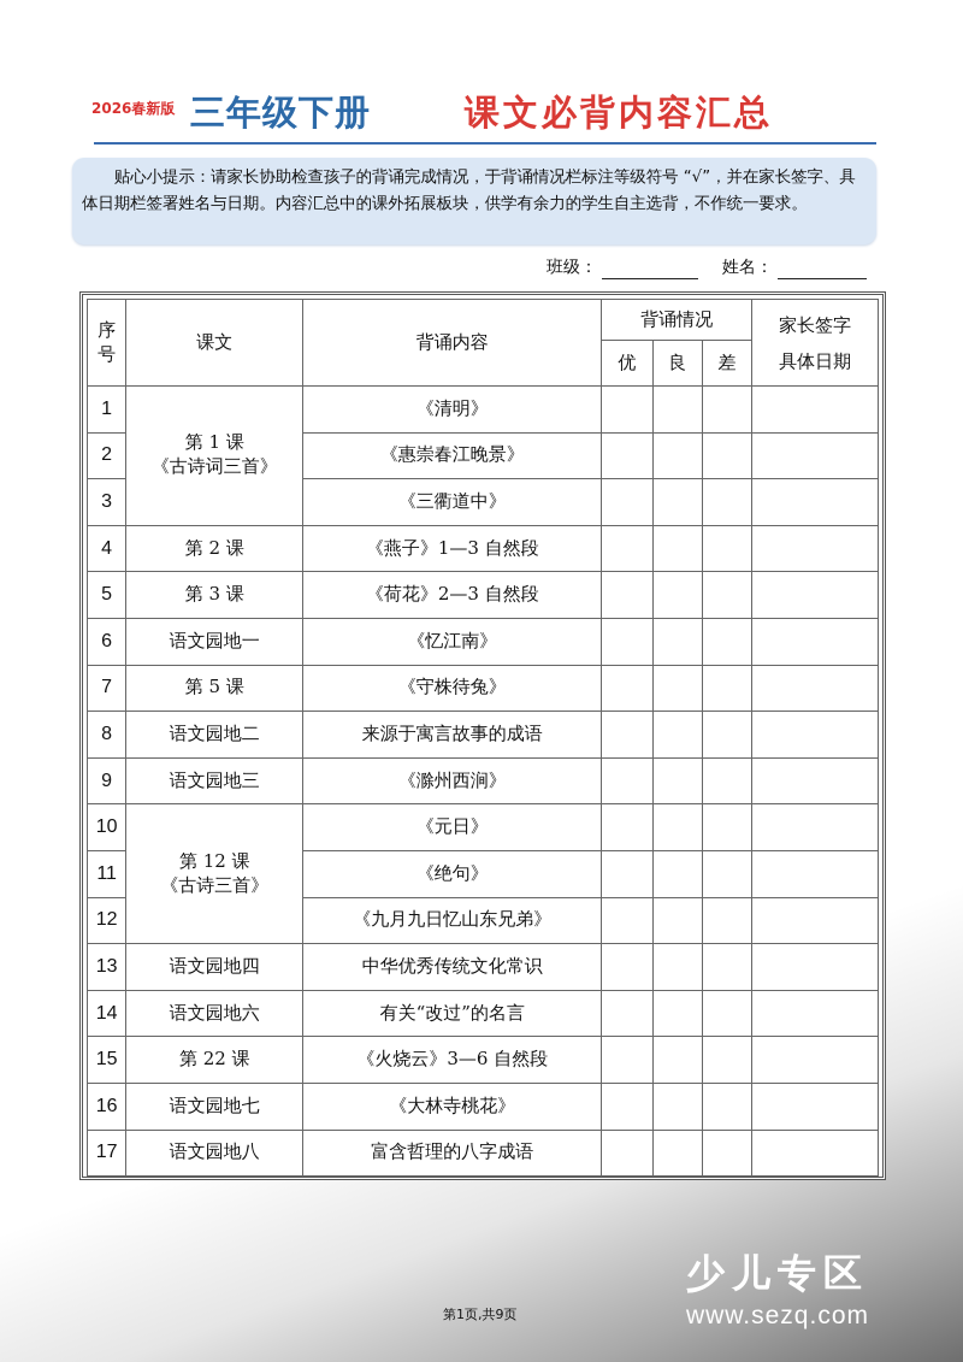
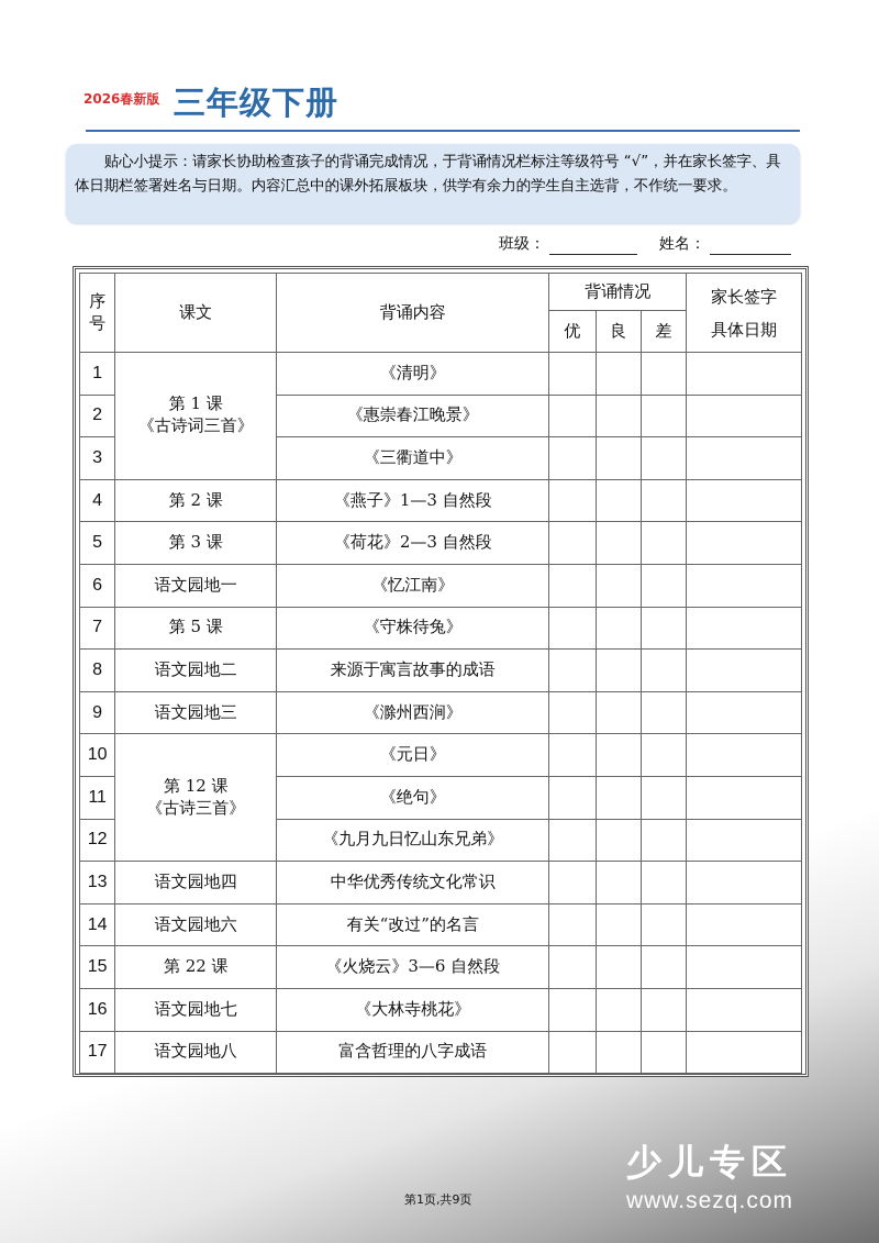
  2026春新版
  三年级下册
- 课文必背内容汇总
  贴心小提示：请家长协助检查孩子的背诵完成情况，于背诵情况栏标注等级符号 “√”，并在家长签字、具体日期栏签署姓名与日期。内容汇总中的课外拓展板块，供学有余力的学生自主选背，不作统一要求。
  班级：
  姓名：
  序号	课文	背诵内容	背诵情况	家长签字具体日期
  优	良	差
  1	第 1 课《古诗词三首》	《清明》
  2	《惠崇春江晚景》
  3	《三衢道中》
  4	第 2 课	《燕子》1—3 自然段
  5	第 3 课	《荷花》2—3 自然段
  6	语文园地一	《忆江南》
  7	第 5 课	《守株待兔》
  8	语文园地二	来源于寓言故事的成语
  9	语文园地三	《滁州西涧》
  10	第 12 课《古诗三首》	《元日》
  11	《绝句》
  12	《九月九日忆山东兄弟》
  13	语文园地四	中华优秀传统文化常识
  14	语文园地六	有关“改过”的名言
  15	第 22 课	《火烧云》3—6 自然段
  16	语文园地七	《大林寺桃花》
  17	语文园地八	富含哲理的八字成语
  第1页,共9页
  少儿专区
  www.sezq.com
